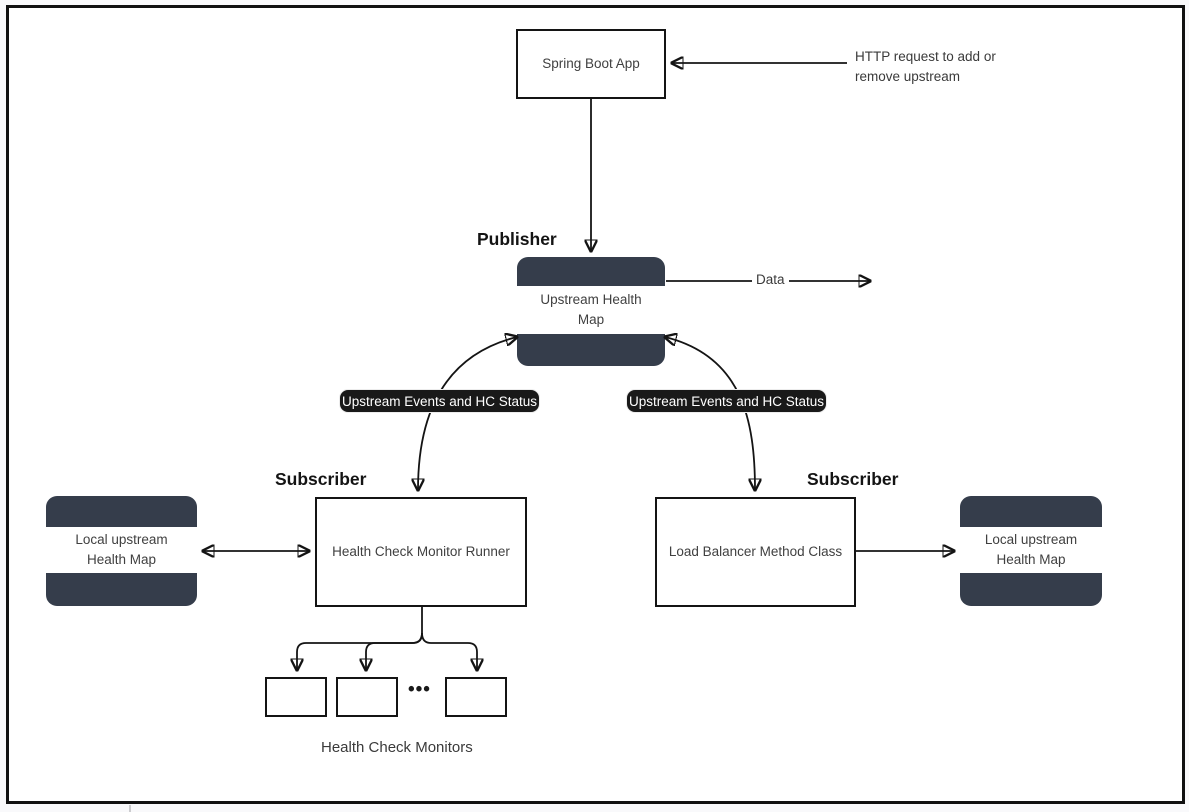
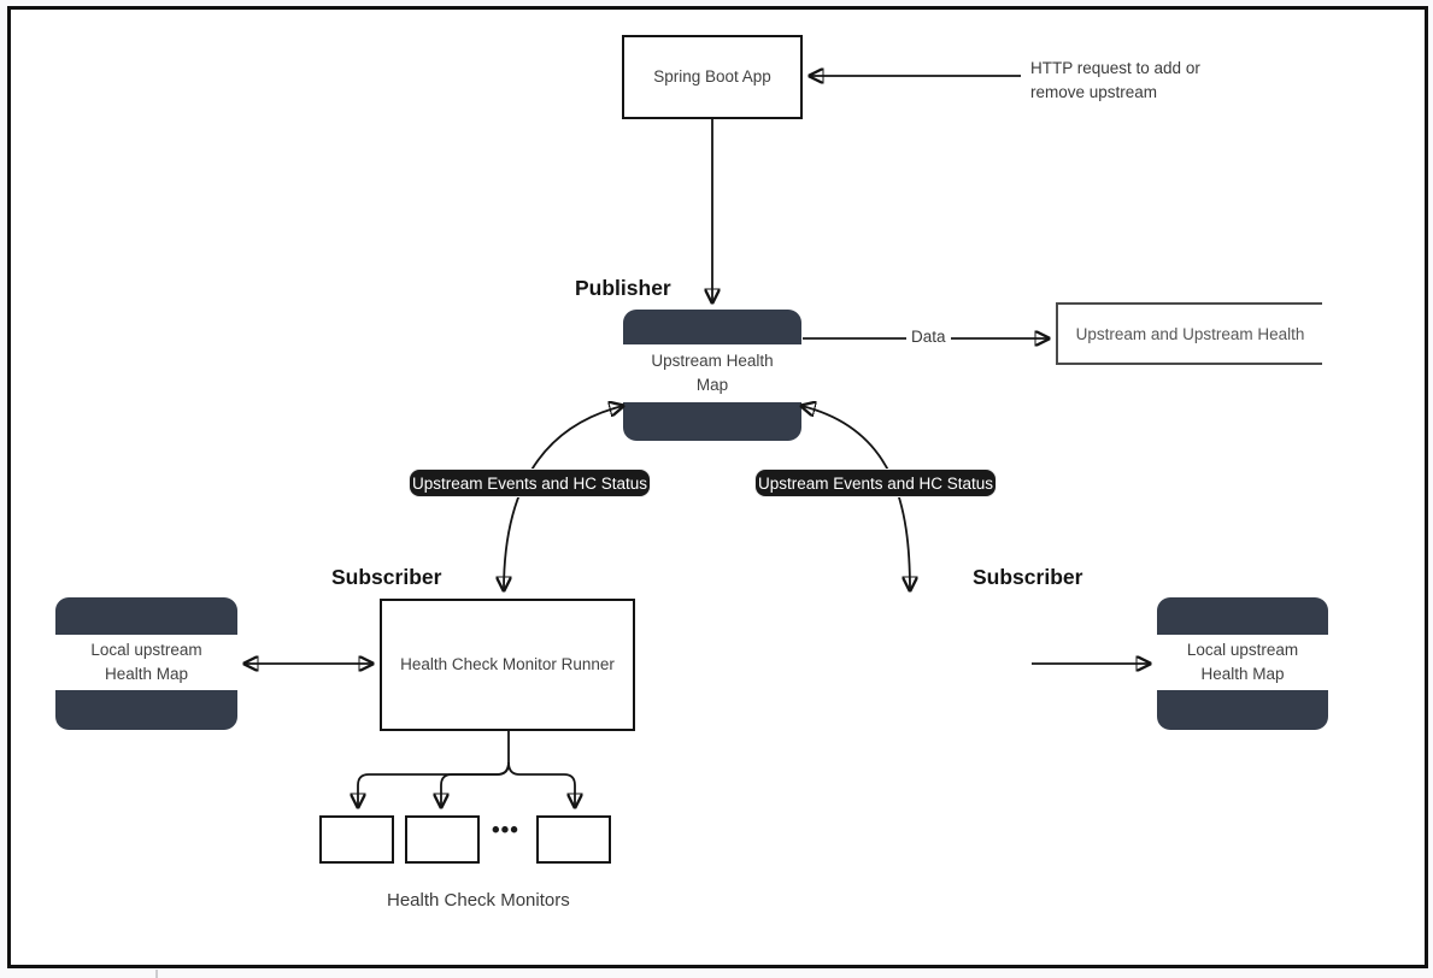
  Spring Boot App
  HTTP request to add or
  remove upstream
  Publisher
  Upstream Health Map
  Data
+ Upstream and Upstream Health
  Upstream Events and HC Status
  Upstream Events and HC Status
  Subscriber
  Subscriber
  Local upstream Health Map
  Health Check Monitor Runner
- Load Balancer Method Class
  Local upstream Health Map
  •••
  Health Check Monitors
